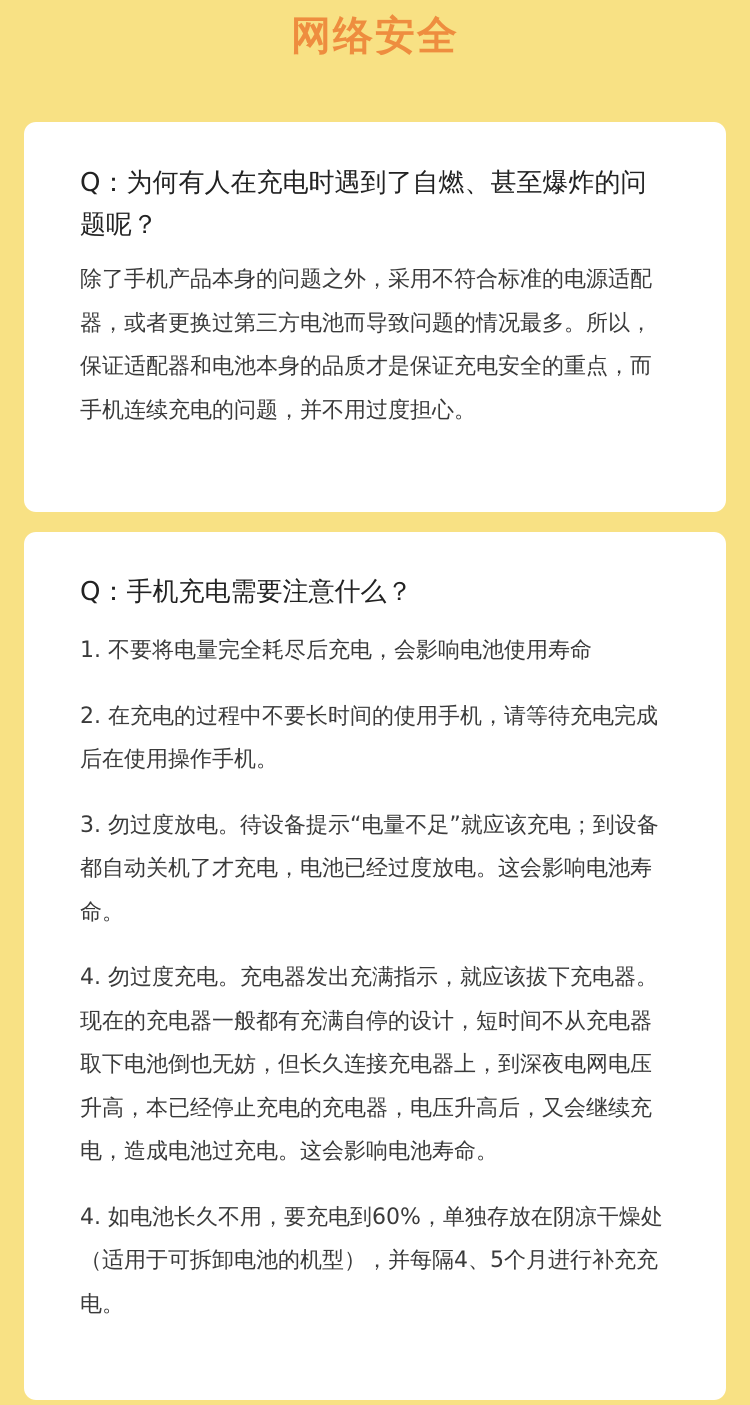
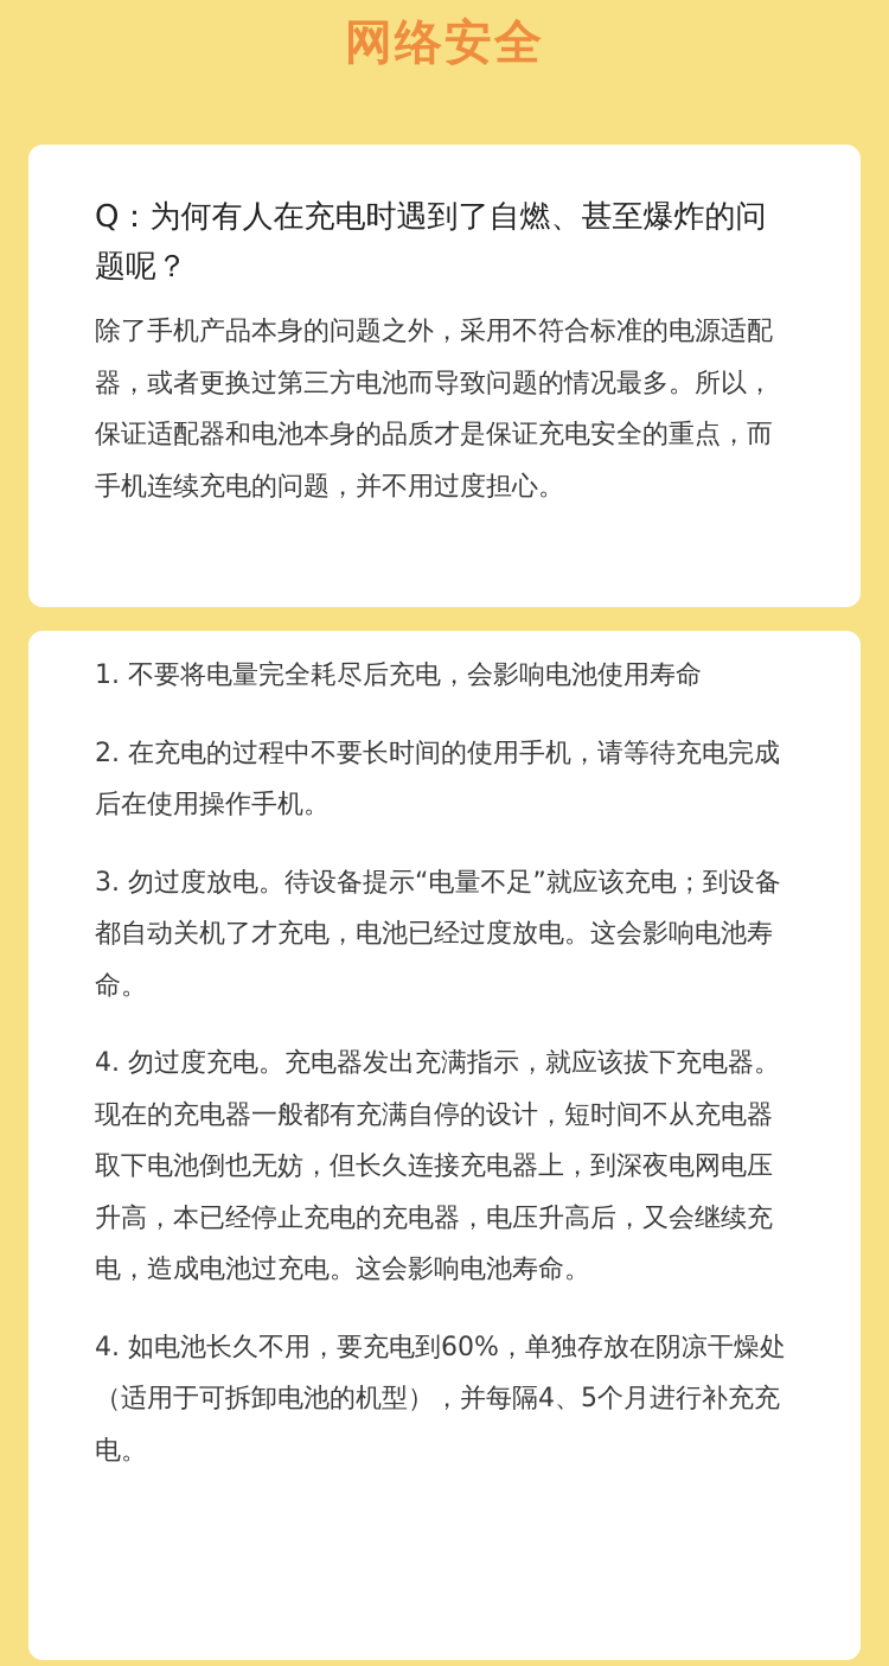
  网络安全
  Q：为何有人在充电时遇到了自燃、甚至爆炸的问题呢？
  除了手机产品本身的问题之外，采用不符合标准的电源适配器，或者更换过第三方电池而导致问题的情况最多。所以，保证适配器和电池本身的品质才是保证充电安全的重点，而手机连续充电的问题，并不用过度担心。
- Q：手机充电需要注意什么？
  1. 不要将电量完全耗尽后充电，会影响电池使用寿命
  2. 在充电的过程中不要长时间的使用手机，请等待充电完成后在使用操作手机。
  3. 勿过度放电。待设备提示“电量不足”就应该充电；到设备都自动关机了才充电，电池已经过度放电。这会影响电池寿命。
  4. 勿过度充电。充电器发出充满指示，就应该拔下充电器。现在的充电器一般都有充满自停的设计，短时间不从充电器取下电池倒也无妨，但长久连接充电器上，到深夜电网电压升高，本已经停止充电的充电器，电压升高后，又会继续充电，造成电池过充电。这会影响电池寿命。
  4. 如电池长久不用，要充电到60%，单独存放在阴凉干燥处（适用于可拆卸电池的机型），并每隔4、5个月进行补充充电。
